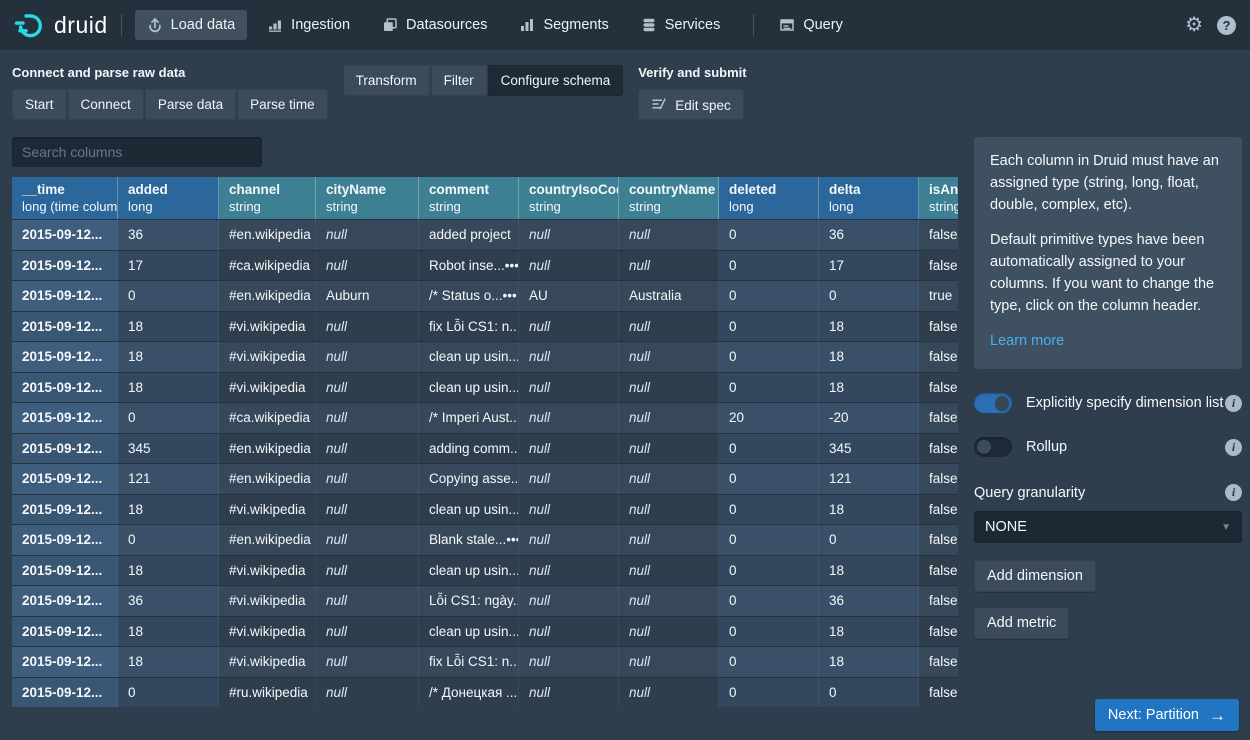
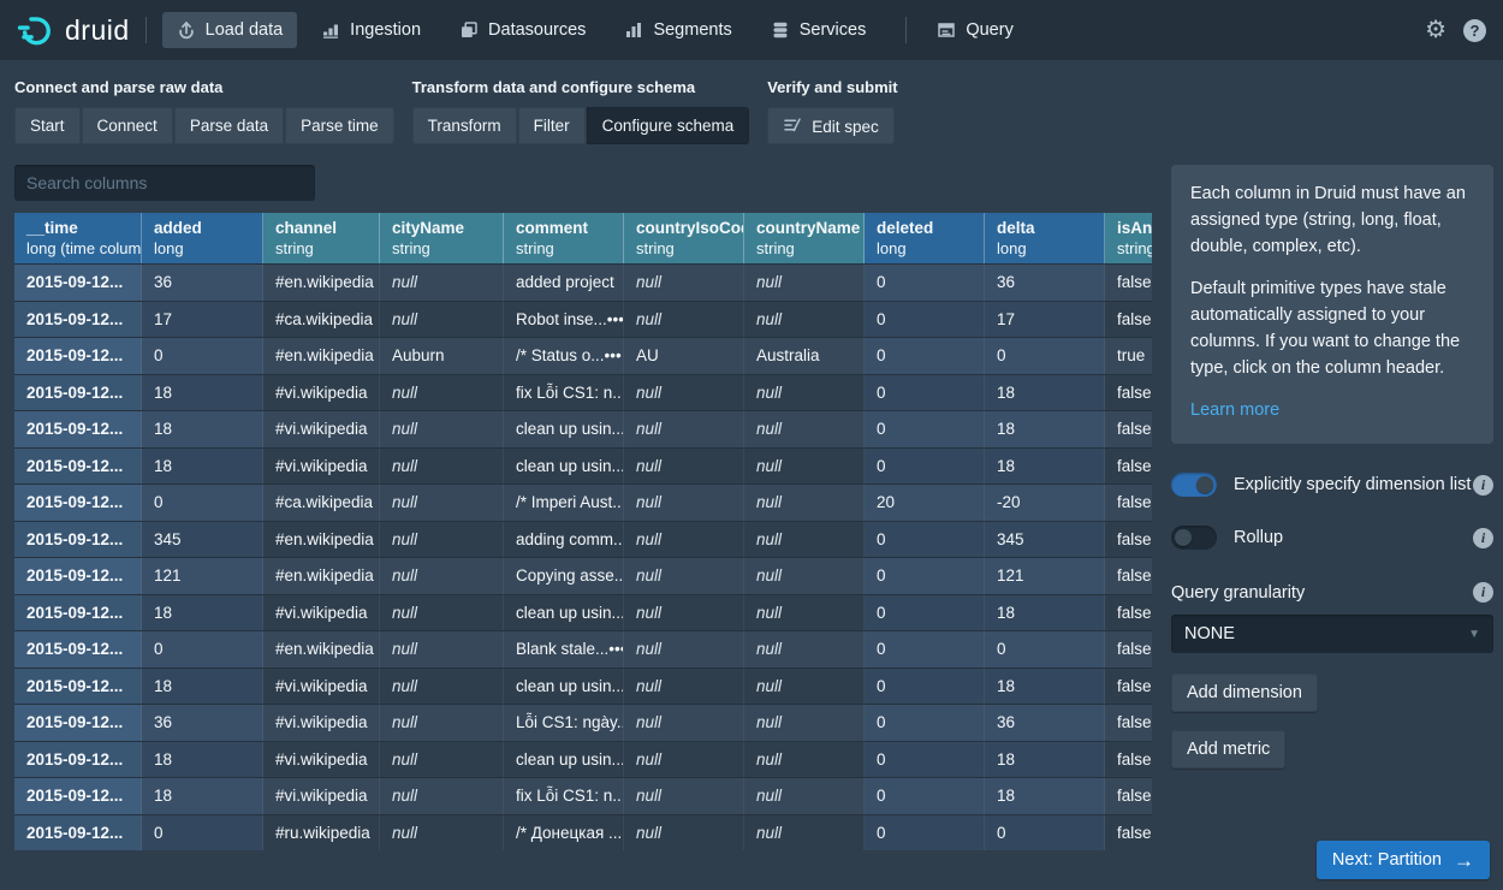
  druid
  Load data
  Ingestion
  Datasources
  Segments
  Services
  Query
  ⚙
  ?
  Connect and parse raw data
  Start
  Connect
  Parse data
  Parse time
+ Transform data and configure schema
  Transform
  Filter
  Configure schema
  Verify and submit
  Edit spec
  Search columns
  __time
  long (time colum
  added
  long
  channel
  string
  cityName
  string
  comment
  string
  countryIsoCo
  string
  countryName
  string
  deleted
  long
  delta
  long
  string
  2015-09-12...
  36
  #en.wikipedia
  null
  added project
  null
  null
  0
  36
  false
  2015-09-12...
  17
  #ca.wikipedia
  null
  Robot inse...•••
  null
  null
  0
  17
  false
  2015-09-12...
  0
  #en.wikipedia
  Auburn
  /* Status o...•••
  AU
  Australia
  0
  0
  true
  2015-09-12...
  18
  #vi.wikipedia
  null
  fix Lỗi CS1: n...
  null
  null
  0
  18
  false
  2015-09-12...
  18
  #vi.wikipedia
  null
  clean up usin...
  null
  null
  0
  18
  false
  2015-09-12...
  18
  #vi.wikipedia
  null
  clean up usin...
  null
  null
  0
  18
  false
  2015-09-12...
  0
  #ca.wikipedia
  null
  /* Imperi Aust...
  null
  null
  20
  -20
  false
  2015-09-12...
  345
  #en.wikipedia
  null
  adding comm..
  null
  null
  0
  345
  false
  2015-09-12...
  121
  #en.wikipedia
  null
  Copying asse..
  null
  null
  0
  121
  false
  2015-09-12...
  18
  #vi.wikipedia
  null
  clean up usin...
  null
  null
  0
  18
  false
  2015-09-12...
  0
  #en.wikipedia
  null
  Blank stale...•••
  null
  null
  0
  0
  false
  2015-09-12...
  18
  #vi.wikipedia
  null
  clean up usin...
  null
  null
  0
  18
  false
  2015-09-12...
  36
  #vi.wikipedia
  null
  Lỗi CS1: ngày..
  null
  null
  0
  36
  false
  2015-09-12...
  18
  #vi.wikipedia
  null
  clean up usin...
  null
  null
  0
  18
  false
  2015-09-12...
  18
  #vi.wikipedia
  null
  fix Lỗi CS1: n...
  null
  null
  0
  18
  false
  2015-09-12...
  0
  #ru.wikipedia
  null
  /* Донецкая ...
  null
  null
  0
  0
  false
  Each column in Druid must have an assigned type (string, long, float, double, complex, etc).
- Default primitive types have been automatically assigned to your columns. If you want to change the type, click on the column header.
+ Default primitive types have stale automatically assigned to your columns. If you want to change the type, click on the column header.
  Learn more
  Explicitly specify dimension list
  i
  Rollup
  i
  Query granularity
  i
  NONE
  ▼
  Add dimension
  Add metric
  Next: Partition
  →
